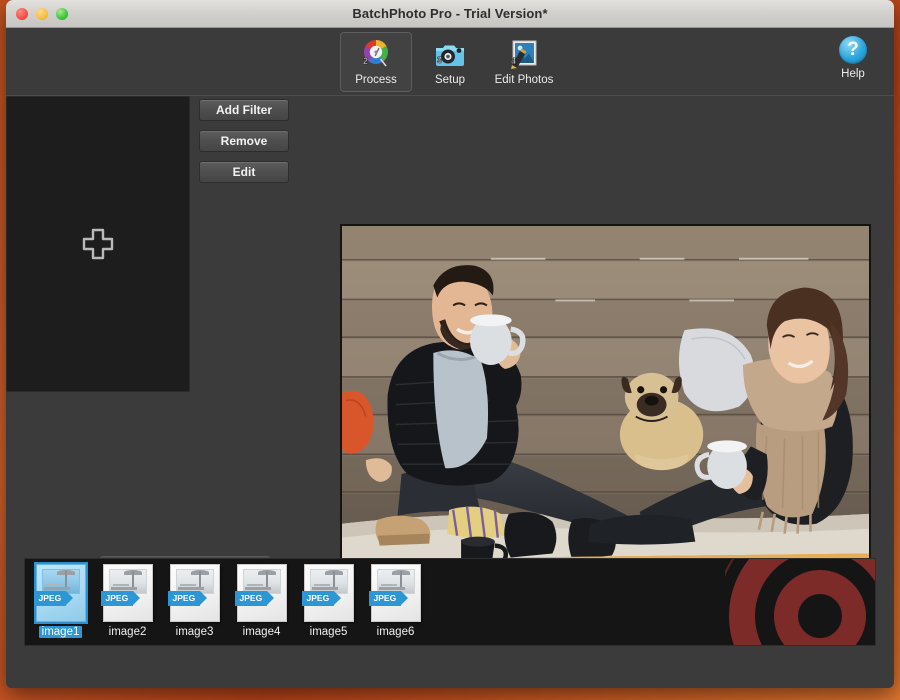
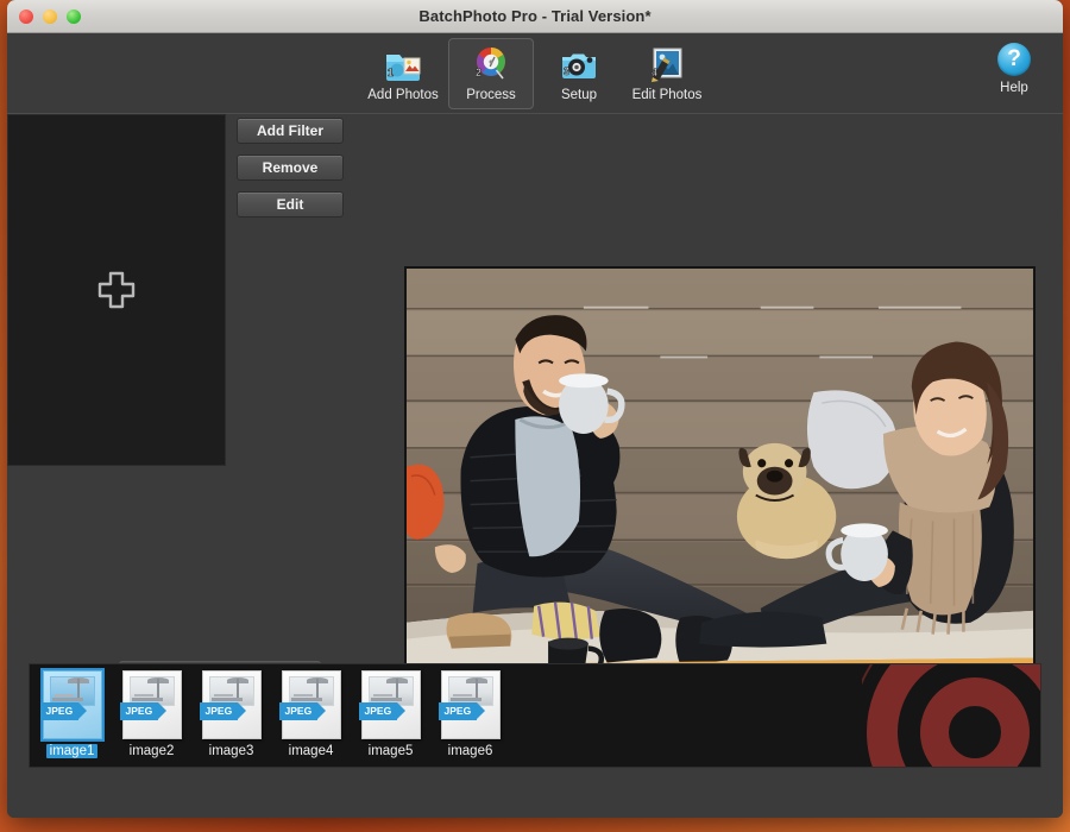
  BatchPhoto Pro - Trial Version*
+ 1
+ Add Photos
  2
  Process
  3
  Setup
  4
  Edit Photos
  ?
  Help
  Add Filter
  Remove
  Edit
  JPEG
  image1
  JPEG
  image2
  JPEG
  image3
  JPEG
  image4
  JPEG
  image5
  JPEG
  image6
